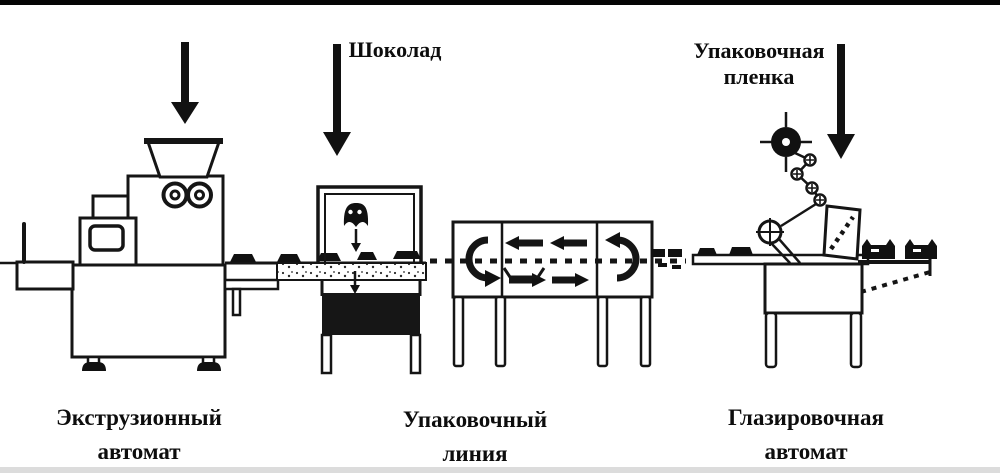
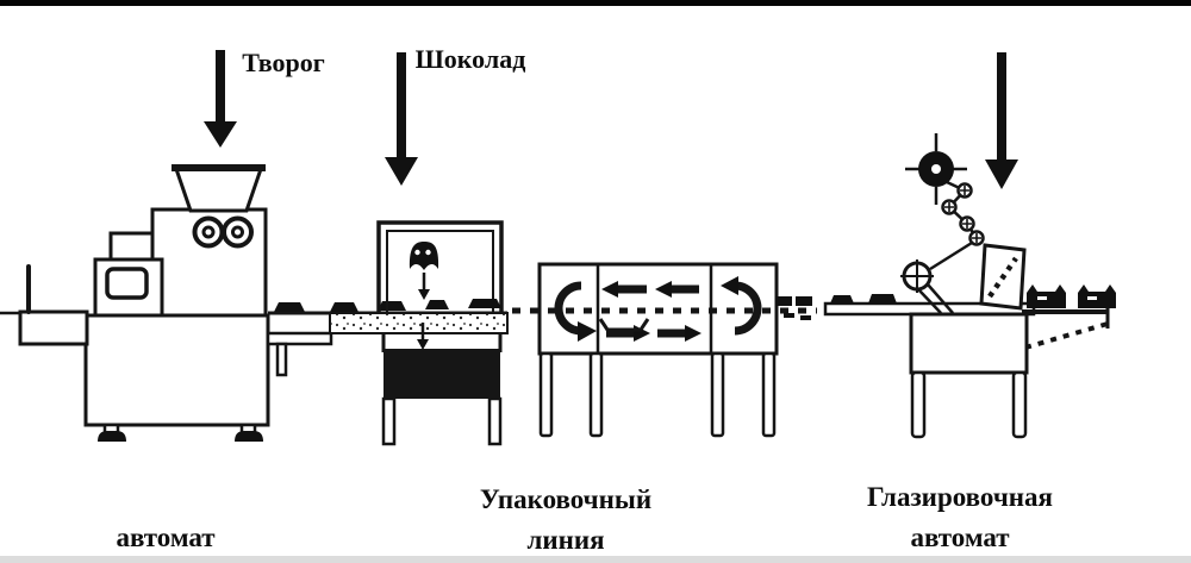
+ Творог
  Шоколад
- Упаковочная
- пленка
- Экструзионный
  автомат
  Упаковочный
  линия
  Глазировочная
  автомат
